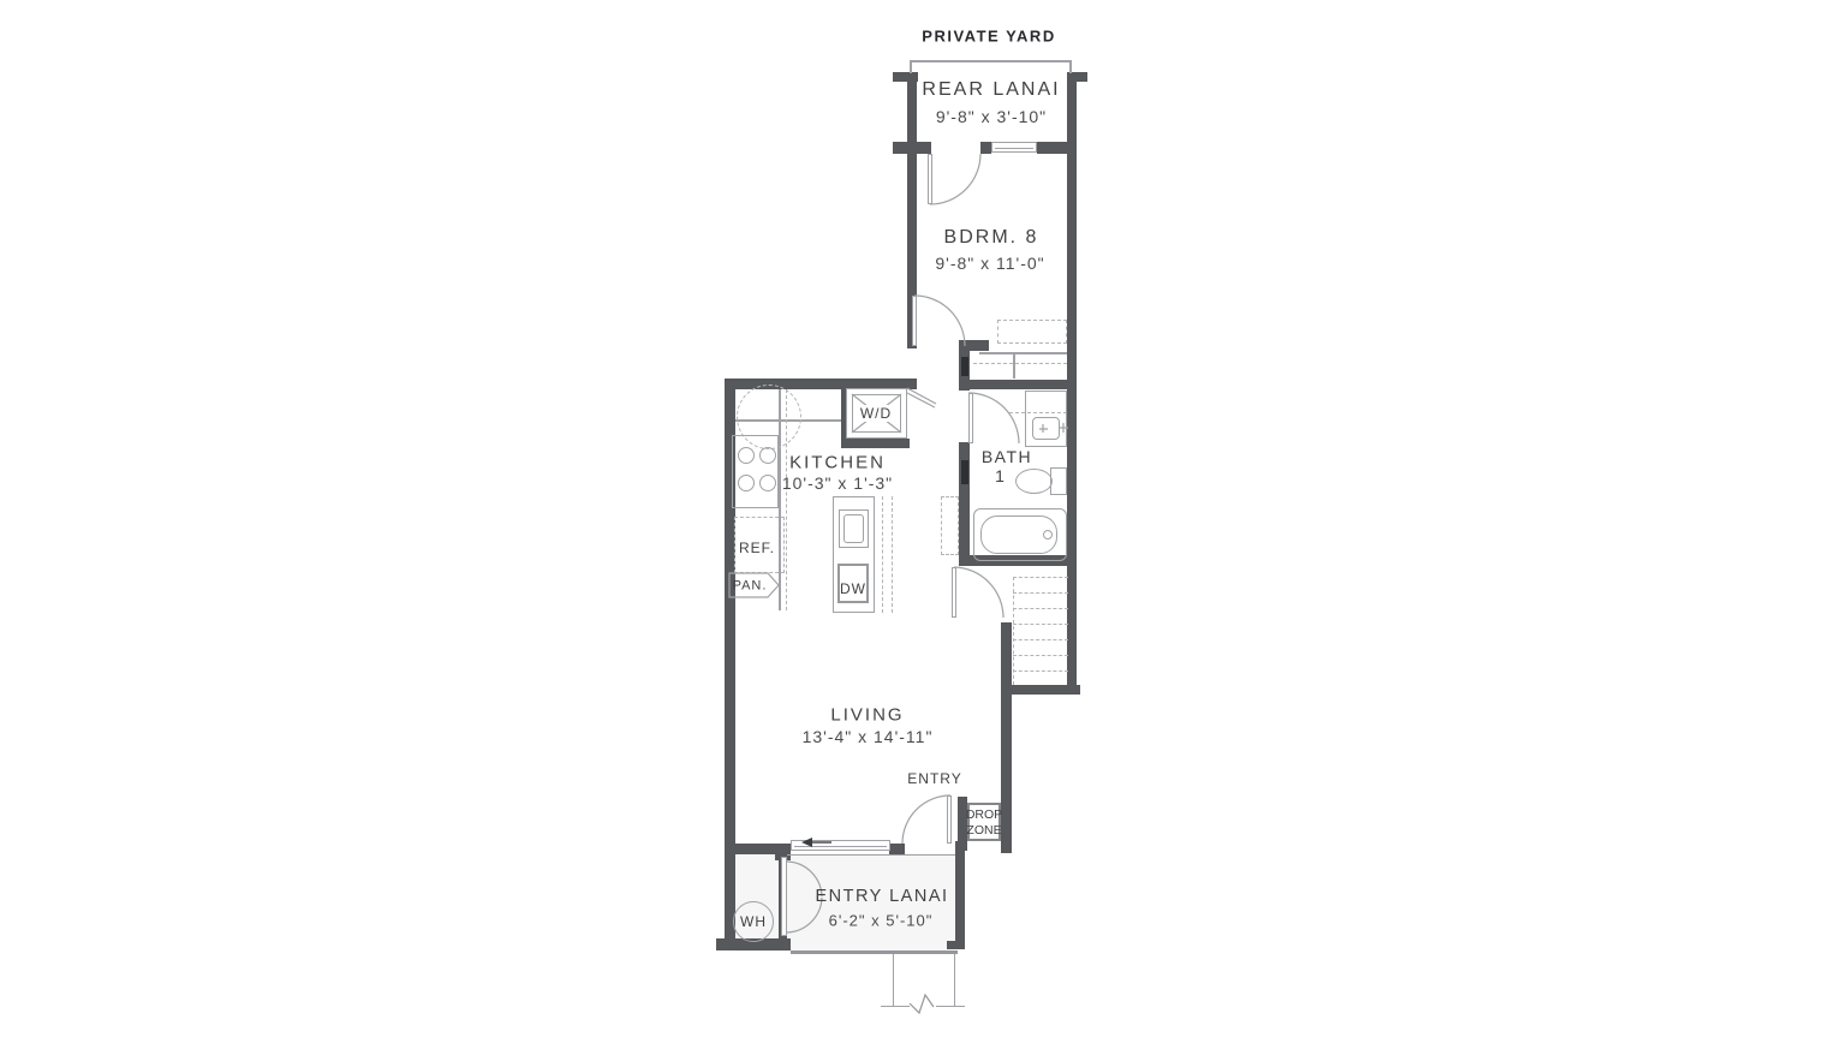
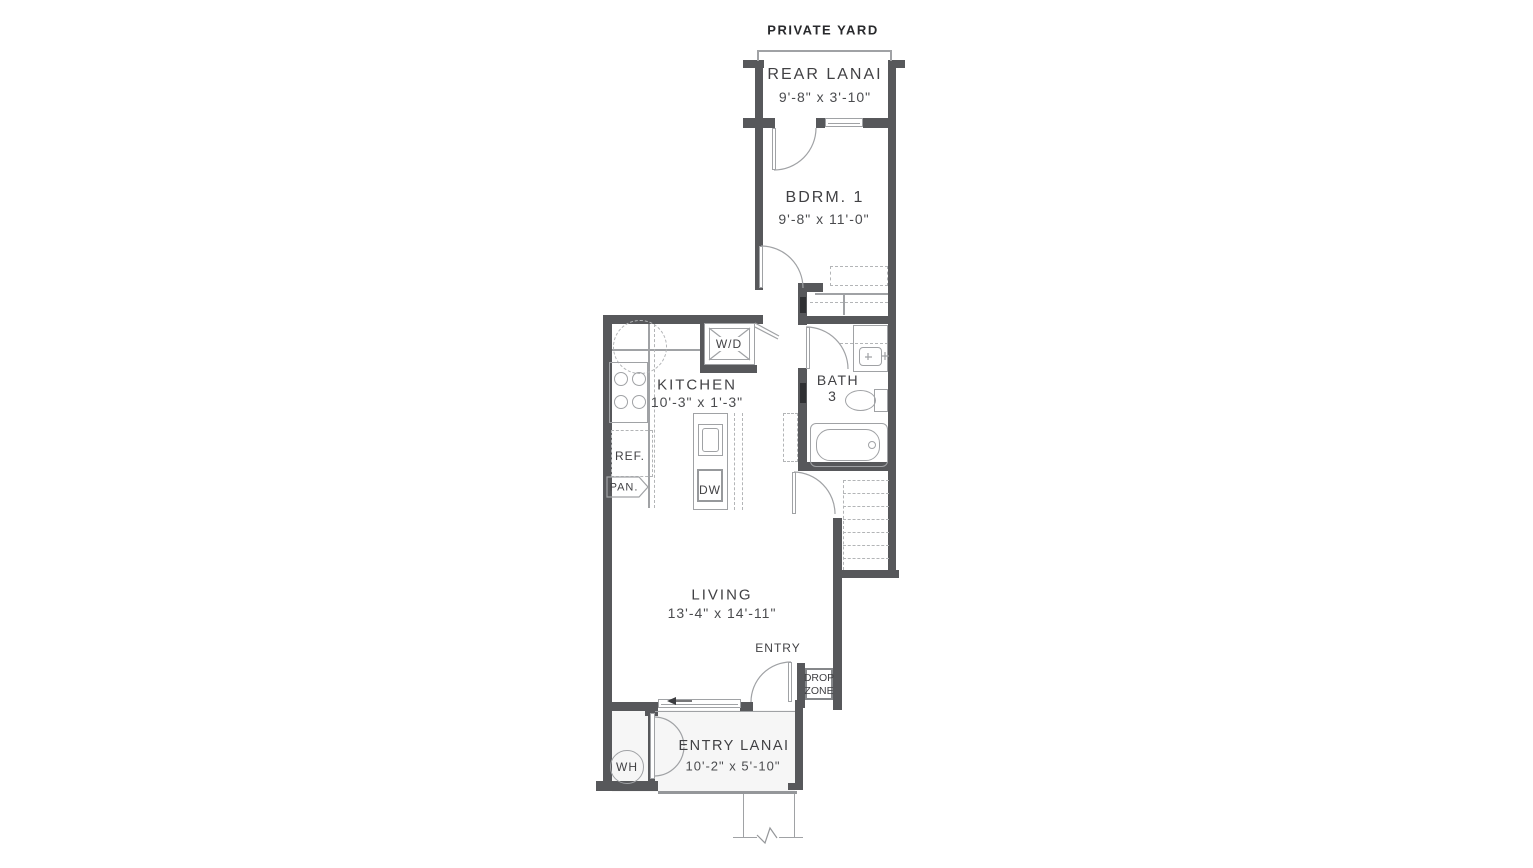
  PRIVATE YARD
  REAR LANAI
  9'-8" x 3'-10"
- BDRM. 8
+ BDRM. 1
  9'-8" x 11'-0"
  W/D
  KITCHEN
  10'-3" x 1'-3"
  REF.
  PAN.
  DW
  BATH
- 1
+ 3
  LIVING
  13'-4" x 14'-11"
  ENTRY
  DROP
  ZONE
  ENTRY LANAI
- 6'-2" x 5'-10"
+ 10'-2" x 5'-10"
  WH
